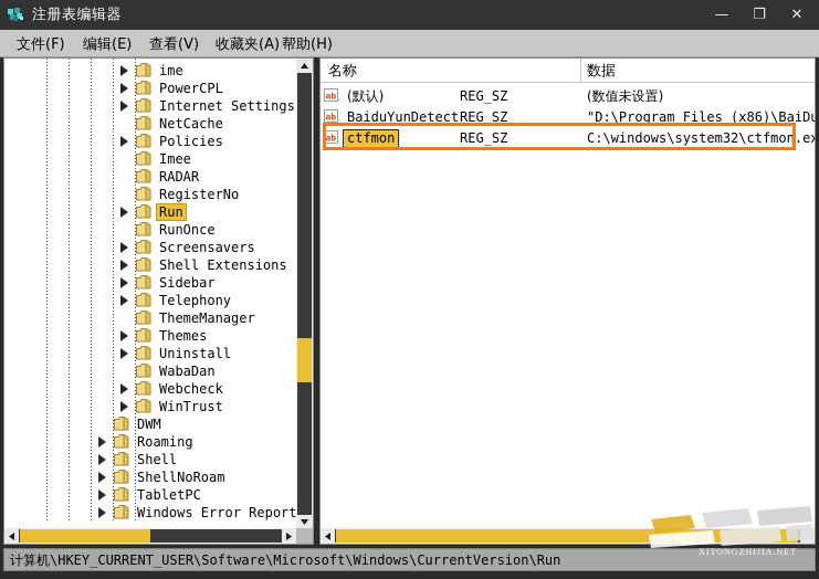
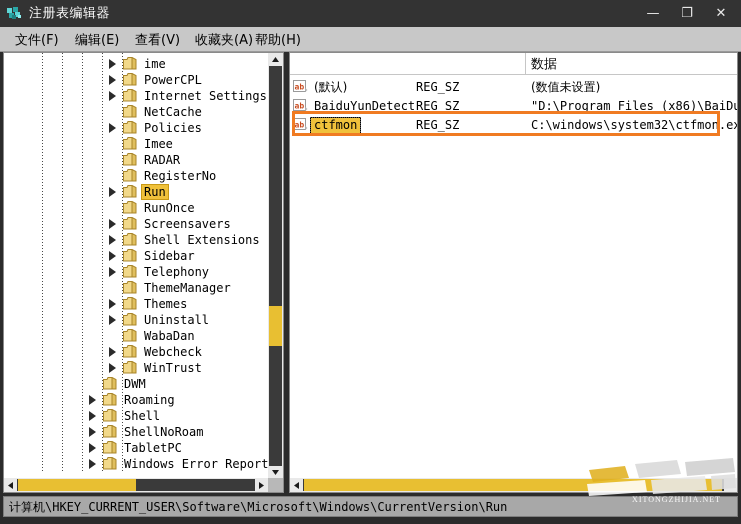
  注册表编辑器
  —
  ❐
  ✕
  文件(F)
  编辑(E)
  查看(V)
  收藏夹(A)
  帮助(H)
  ime
  PowerCPL
  Internet Settings
  NetCache
  Policies
  Imee
  RADAR
  RegisterNo
  Run
  RunOnce
  Screensavers
  Shell Extensions
  Sidebar
  Telephony
  ThemeManager
  Themes
  Uninstall
  WabaDan
  Webcheck
  WinTrust
  DWM
  Roaming
  Shell
  ShellNoRoam
  TabletPC
  Windows Error Report
- 名称
  数据
  ab
  (默认)
  REG_SZ
  (数值未设置)
  ab
  BaiduYunDetect
  REG_SZ
  "D:\Program Files (x86)\BaiDu
  ab
  ctfmon
  REG_SZ
  C:\windows\system32\ctfmon.ex
  计算机\HKEY_CURRENT_USER\Software\Microsoft\Windows\CurrentVersion\Run
  XITONGZHIJIA.NET
